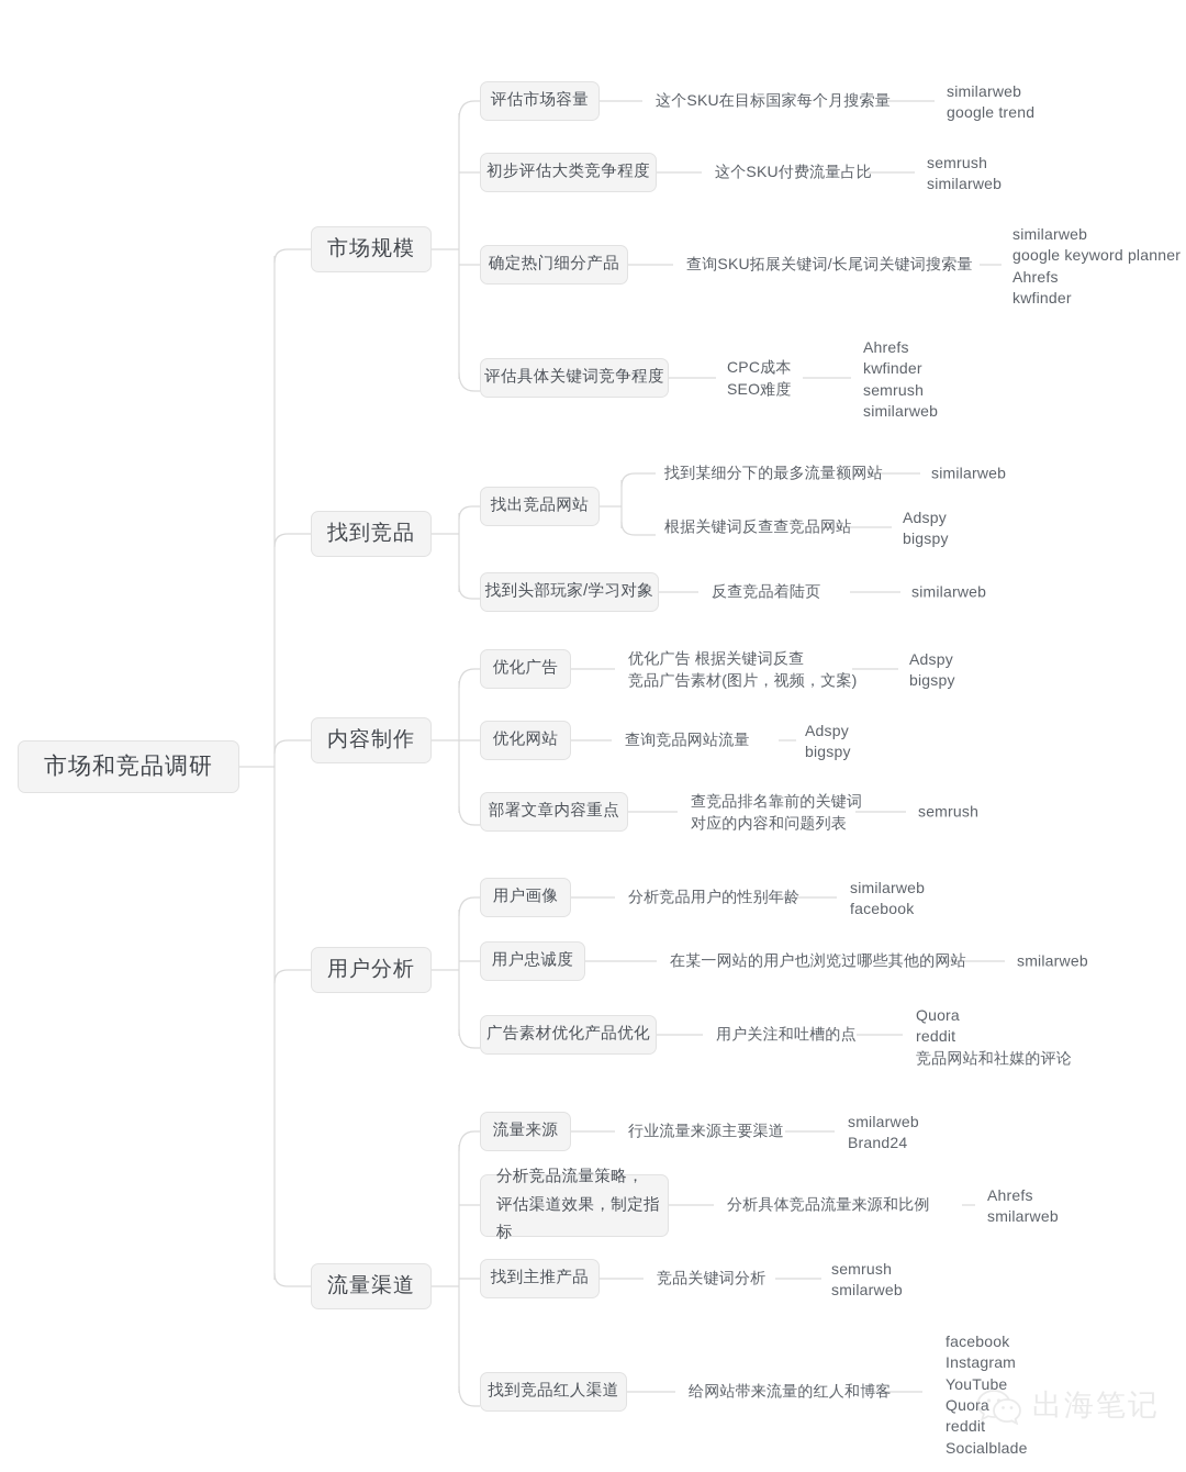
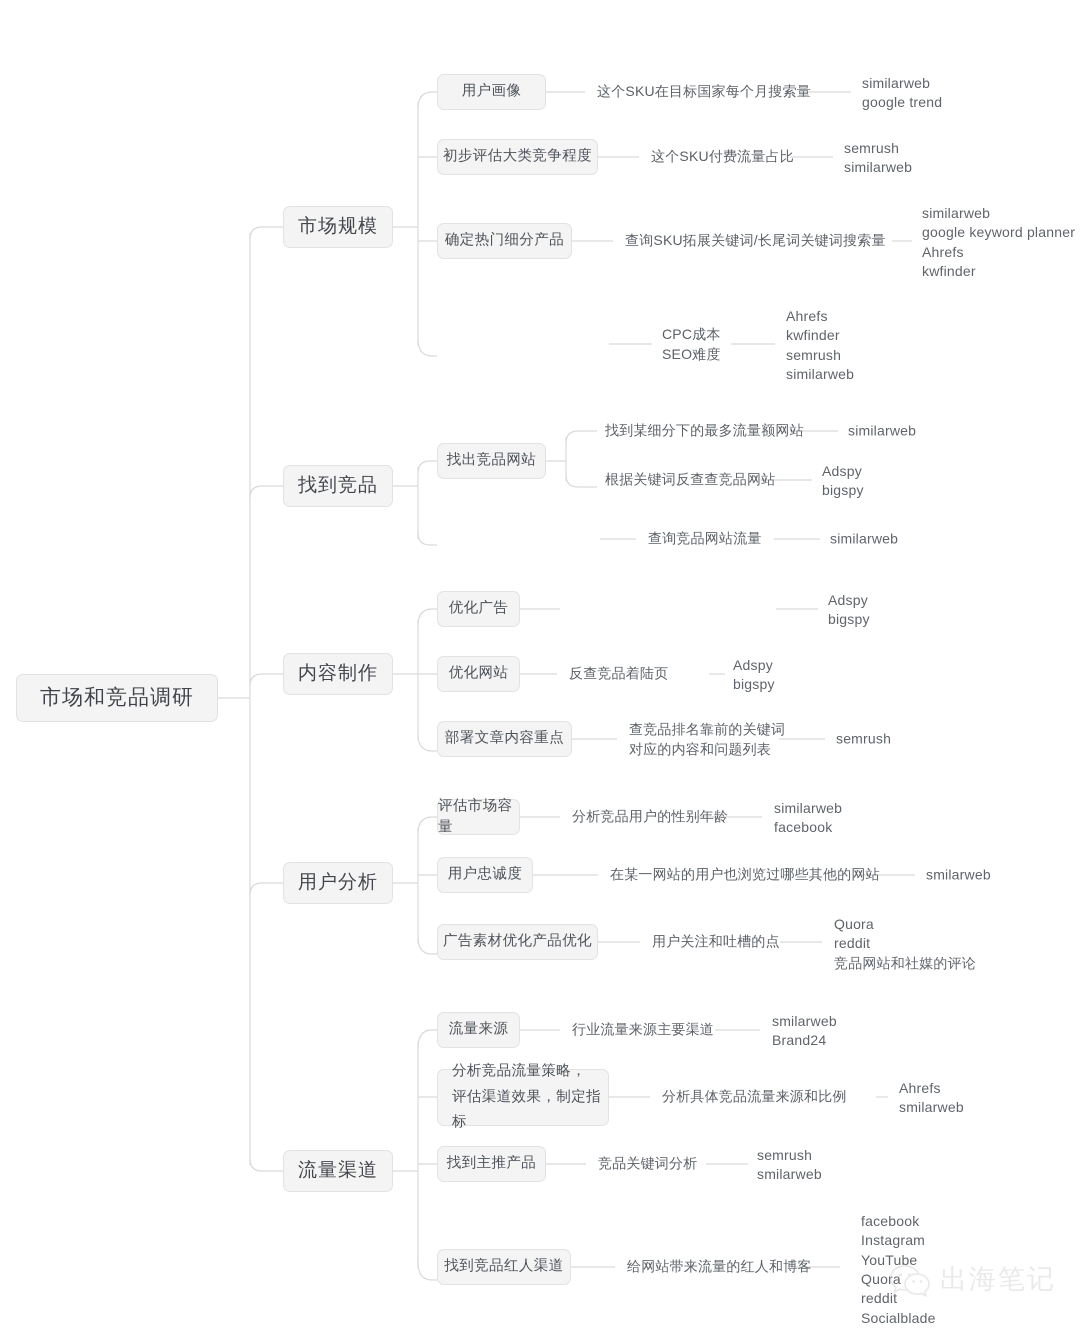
  市场和竞品调研
  市场规模
  找到竞品
  内容制作
  用户分析
  流量渠道
- 评估市场容量
+ 用户画像
  这个SKU在目标国家每个月搜索量
  similarweb
  google trend
  初步评估大类竞争程度
  这个SKU付费流量占比
  semrush
  similarweb
  确定热门细分产品
  查询SKU拓展关键词/长尾词关键词搜索量
  similarweb
  google keyword planner
  Ahrefs
  kwfinder
- 评估具体关键词竞争程度
  CPC成本
  SEO难度
  Ahrefs
  kwfinder
  semrush
  similarweb
  找出竞品网站
  找到某细分下的最多流量额网站
  similarweb
  根据关键词反查查竞品网站
  Adspy
  bigspy
- 找到头部玩家/学习对象
- 反查竞品着陆页
+ 查询竞品网站流量
  similarweb
  优化广告
- 优化广告 根据关键词反查
- 竞品广告素材(图片，视频，文案)
  Adspy
  bigspy
  优化网站
- 查询竞品网站流量
+ 反查竞品着陆页
  Adspy
  bigspy
  部署文章内容重点
  查竞品排名靠前的关键词
  对应的内容和问题列表
  semrush
- 用户画像
+ 评估市场容量
  分析竞品用户的性别年龄
  similarweb
  facebook
  用户忠诚度
  在某一网站的用户也浏览过哪些其他的网站
  smilarweb
  广告素材优化产品优化
  用户关注和吐槽的点
  Quora
  reddit
  竞品网站和社媒的评论
  流量来源
  行业流量来源主要渠道
  smilarweb
  Brand24
  分析竞品流量策略，
  评估渠道效果，制定指标
  分析具体竞品流量来源和比例
  Ahrefs
  smilarweb
  找到主推产品
  竞品关键词分析
  semrush
  smilarweb
  找到竞品红人渠道
  给网站带来流量的红人和博客
  facebook
  Instagram
  YouTube
  Quora
  reddit
  Socialblade
